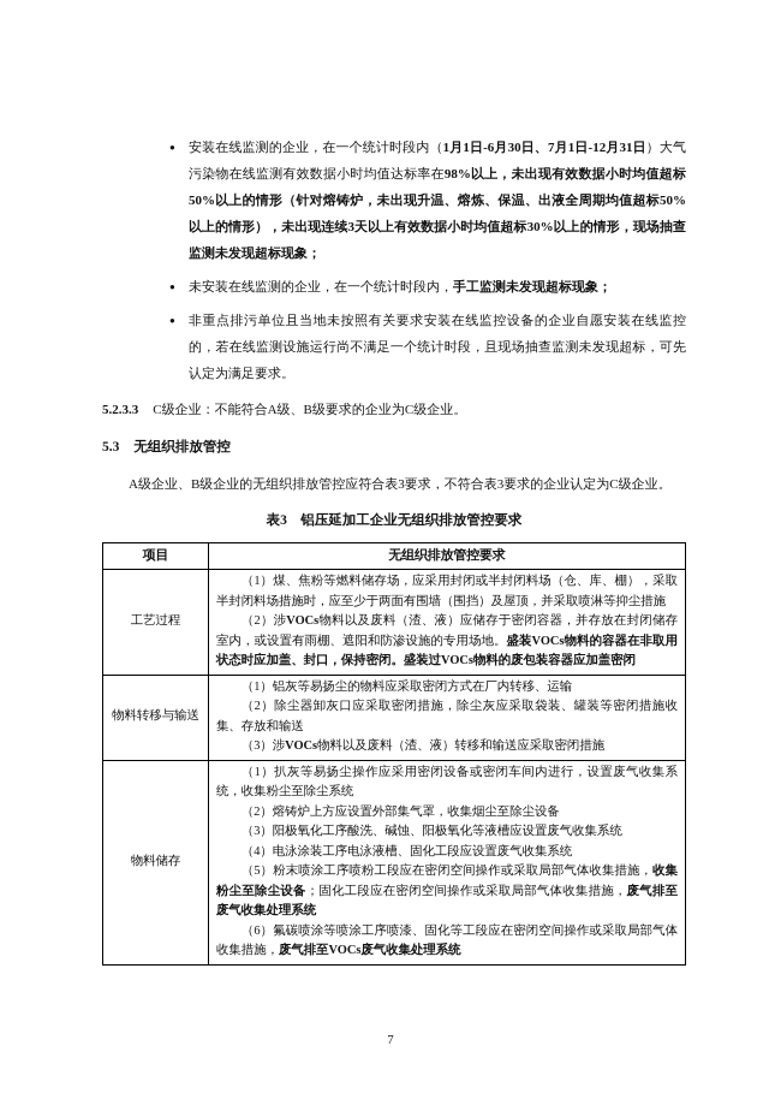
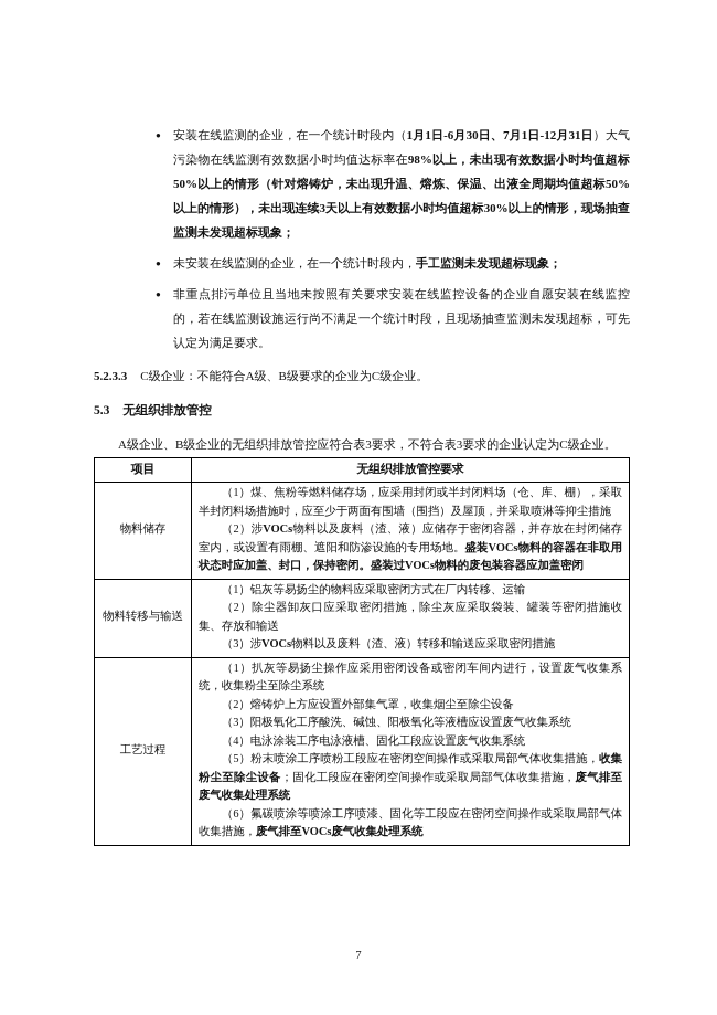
  ●
  安装在线监测的企业，在一个统计时段内（1月1日-6月30日、7月1日-12月31日）大气污染物在线监测有效数据小时均值达标率在98%以上，未出现有效数据小时均值超标50%以上的情形（针对熔铸炉，未出现升温、熔炼、保温、出液全周期均值超标50%以上的情形），未出现连续3天以上有效数据小时均值超标30%以上的情形，现场抽查监测未发现超标现象；
  ●
  未安装在线监测的企业，在一个统计时段内，手工监测未发现超标现象；
  ●
  非重点排污单位且当地未按照有关要求安装在线监控设备的企业自愿安装在线监控的，若在线监测设施运行尚不满足一个统计时段，且现场抽查监测未发现超标，可先认定为满足要求。
  5.2.3.3 C级企业：不能符合A级、B级要求的企业为C级企业。
  5.3 无组织排放管控
  A级企业、B级企业的无组织排放管控应符合表3要求，不符合表3要求的企业认定为C级企业。
- 表3 铝压延加工企业无组织排放管控要求
  项目	无组织排放管控要求
- 工艺过程	（1）煤、焦粉等燃料储存场，应采用封闭或半封闭料场（仓、库、棚），采取半封闭料场措施时，应至少于两面有围墙（围挡）及屋顶，并采取喷淋等抑尘措施 （2）涉VOCs物料以及废料（渣、液）应储存于密闭容器，并存放在封闭储存室内，或设置有雨棚、遮阳和防渗设施的专用场地。盛装VOCs物料的容器在非取用状态时应加盖、封口，保持密闭。盛装过VOCs物料的废包装容器应加盖密闭
+ 物料储存	（1）煤、焦粉等燃料储存场，应采用封闭或半封闭料场（仓、库、棚），采取半封闭料场措施时，应至少于两面有围墙（围挡）及屋顶，并采取喷淋等抑尘措施 （2）涉VOCs物料以及废料（渣、液）应储存于密闭容器，并存放在封闭储存室内，或设置有雨棚、遮阳和防渗设施的专用场地。盛装VOCs物料的容器在非取用状态时应加盖、封口，保持密闭。盛装过VOCs物料的废包装容器应加盖密闭
  物料转移与输送	（1）铝灰等易扬尘的物料应采取密闭方式在厂内转移、运输 （2）除尘器卸灰口应采取密闭措施，除尘灰应采取袋装、罐装等密闭措施收集、存放和输送 （3）涉VOCs物料以及废料（渣、液）转移和输送应采取密闭措施
- 物料储存	（1）扒灰等易扬尘操作应采用密闭设备或密闭车间内进行，设置废气收集系统，收集粉尘至除尘系统 （2）熔铸炉上方应设置外部集气罩，收集烟尘至除尘设备 （3）阳极氧化工序酸洗、碱蚀、阳极氧化等液槽应设置废气收集系统 （4）电泳涂装工序电泳液槽、固化工段应设置废气收集系统 （5）粉末喷涂工序喷粉工段应在密闭空间操作或采取局部气体收集措施，收集粉尘至除尘设备；固化工段应在密闭空间操作或采取局部气体收集措施，废气排至废气收集处理系统 （6）氟碳喷涂等喷涂工序喷漆、固化等工段应在密闭空间操作或采取局部气体收集措施，废气排至VOCs废气收集处理系统
+ 工艺过程	（1）扒灰等易扬尘操作应采用密闭设备或密闭车间内进行，设置废气收集系统，收集粉尘至除尘系统 （2）熔铸炉上方应设置外部集气罩，收集烟尘至除尘设备 （3）阳极氧化工序酸洗、碱蚀、阳极氧化等液槽应设置废气收集系统 （4）电泳涂装工序电泳液槽、固化工段应设置废气收集系统 （5）粉末喷涂工序喷粉工段应在密闭空间操作或采取局部气体收集措施，收集粉尘至除尘设备；固化工段应在密闭空间操作或采取局部气体收集措施，废气排至废气收集处理系统 （6）氟碳喷涂等喷涂工序喷漆、固化等工段应在密闭空间操作或采取局部气体收集措施，废气排至VOCs废气收集处理系统
  7
